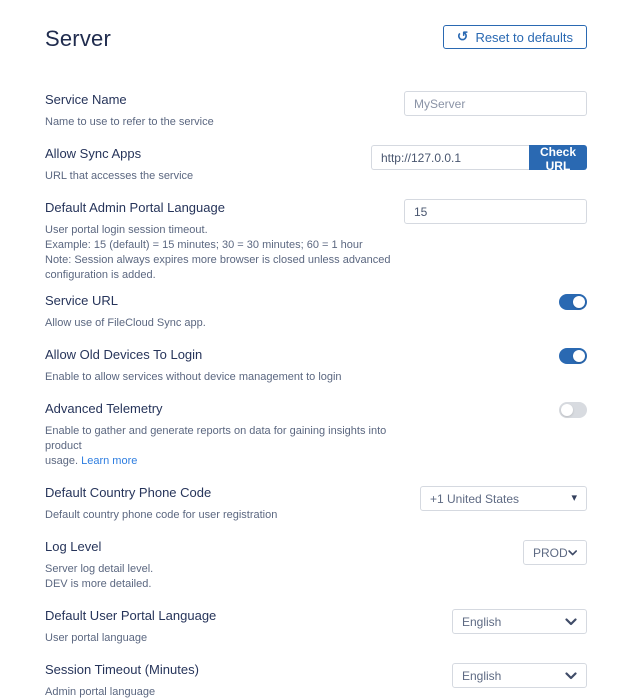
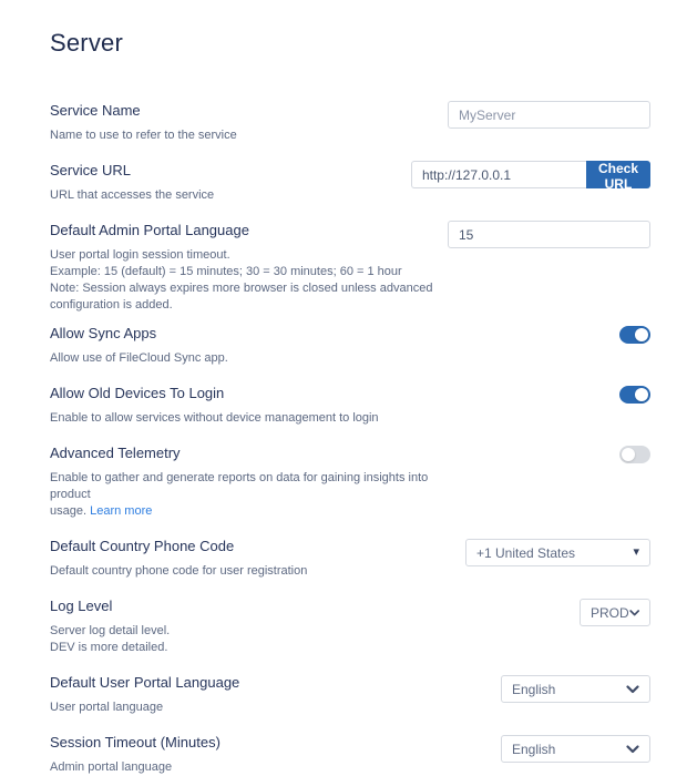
  Server
- ↺
- Reset to defaults
  Service Name
  Name to use to refer to the service
  MyServer
- Allow Sync Apps
+ Service URL
  URL that accesses the service
  http://127.0.0.1
  Check URL
  Default Admin Portal Language
  User portal login session timeout.
  Example: 15 (default) = 15 minutes; 30 = 30 minutes; 60 = 1 hour
  Note: Session always expires more browser is closed unless advanced
  configuration is added.
  15
- Service URL
+ Allow Sync Apps
  Allow use of FileCloud Sync app.
  Allow Old Devices To Login
  Enable to allow services without device management to login
  Advanced Telemetry
  Enable to gather and generate reports on data for gaining insights into product
  usage. Learn more
  Default Country Phone Code
  Default country phone code for user registration
  +1 United States
  ▾
  Log Level
  Server log detail level.
  DEV is more detailed.
  PROD
  Default User Portal Language
  User portal language
  English
  Session Timeout (Minutes)
  Admin portal language
  English
